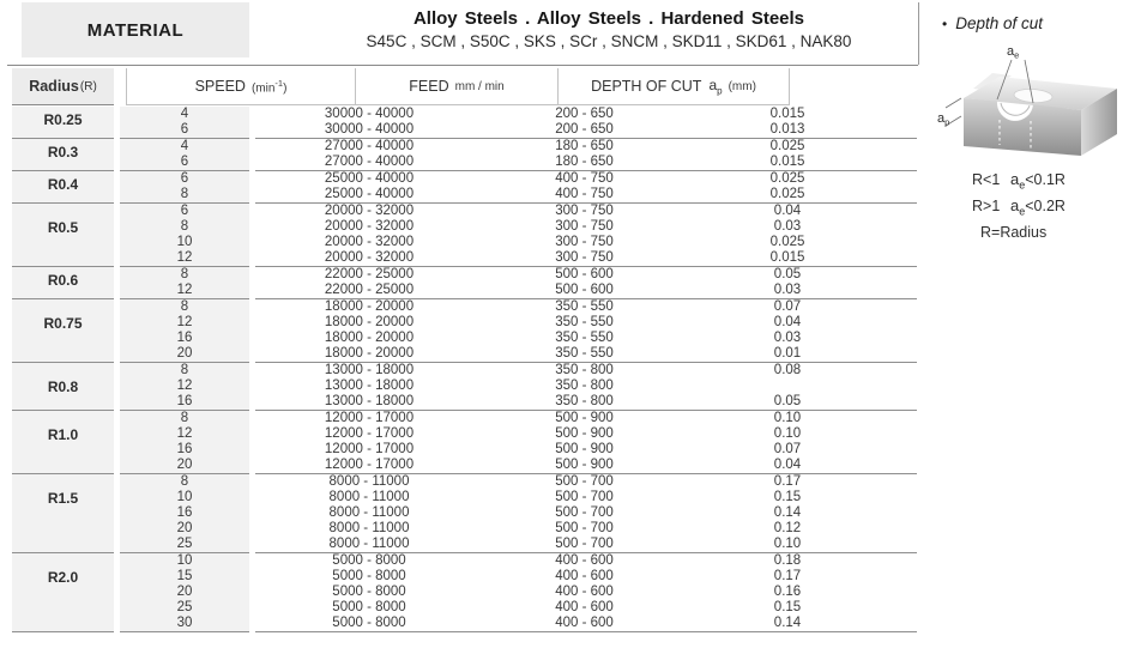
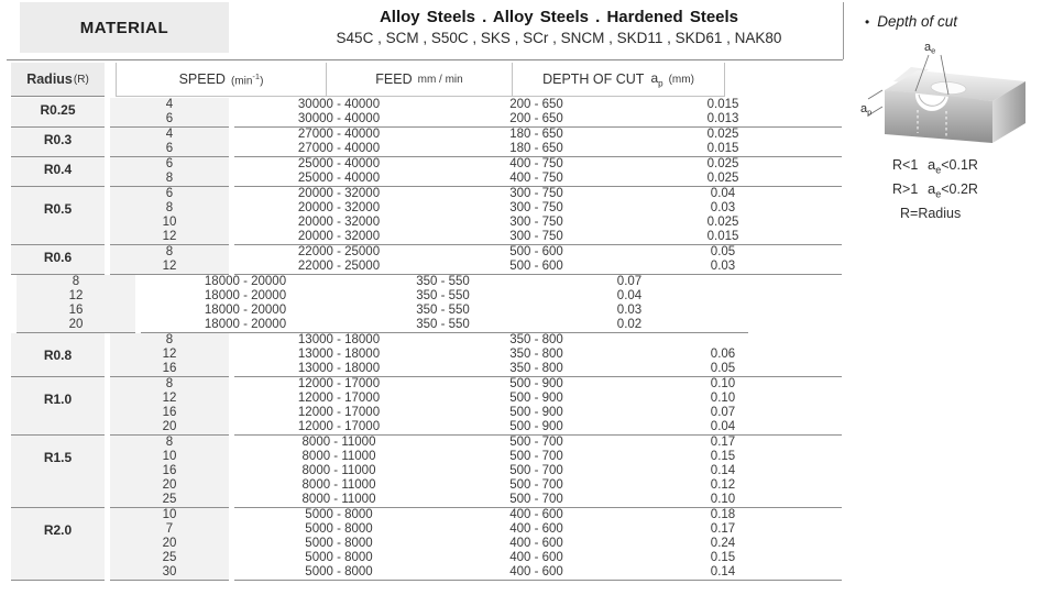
  MATERIAL
  Alloy Steels . Alloy Steels . Hardened Steels
  S45C , SCM , S50C , SKS , SCr , SNCM , SKD11 , SKD61 , NAK80
  Radius
  (R)
  SPEED
  (min-1)
  FEED
  mm / min
  DEPTH OF CUT
  ap
  (mm)
  R0.25
  4
  6
  30000 - 40000
  200 - 650
  0.015
  30000 - 40000
  200 - 650
  0.013
  R0.3
  4
  6
  27000 - 40000
  180 - 650
  0.025
  27000 - 40000
  180 - 650
  0.015
  R0.4
  6
  8
  25000 - 40000
  400 - 750
  0.025
  25000 - 40000
  400 - 750
  0.025
  R0.5
  6
  8
  10
  12
  20000 - 32000
  300 - 750
  0.04
  20000 - 32000
  300 - 750
  0.03
  20000 - 32000
  300 - 750
  0.025
  20000 - 32000
  300 - 750
  0.015
  R0.6
  8
  12
  22000 - 25000
  500 - 600
  0.05
  22000 - 25000
  500 - 600
  0.03
- R0.75
  8
  12
  16
  20
  18000 - 20000
  350 - 550
  0.07
  18000 - 20000
  350 - 550
  0.04
  18000 - 20000
  350 - 550
  0.03
  18000 - 20000
  350 - 550
- 0.01
+ 0.02
  R0.8
  8
  12
  16
  13000 - 18000
  350 - 800
- 0.08
  13000 - 18000
  350 - 800
+ 0.06
  13000 - 18000
  350 - 800
  0.05
  R1.0
  8
  12
  16
  20
  12000 - 17000
  500 - 900
  0.10
  12000 - 17000
  500 - 900
  0.10
  12000 - 17000
  500 - 900
  0.07
  12000 - 17000
  500 - 900
  0.04
  R1.5
  8
  10
  16
  20
  25
  8000 - 11000
  500 - 700
  0.17
  8000 - 11000
  500 - 700
  0.15
  8000 - 11000
  500 - 700
  0.14
  8000 - 11000
  500 - 700
  0.12
  8000 - 11000
  500 - 700
  0.10
  R2.0
  10
- 15
+ 7
  20
  25
  30
  5000 - 8000
  400 - 600
  0.18
  5000 - 8000
  400 - 600
  0.17
  5000 - 8000
  400 - 600
- 0.16
+ 0.24
  5000 - 8000
  400 - 600
  0.15
  5000 - 8000
  400 - 600
  0.14
  • Depth of cut
  ae
  ap
  R<1 ae<0.1R
  R>1 ae<0.2R
  R=Radius
